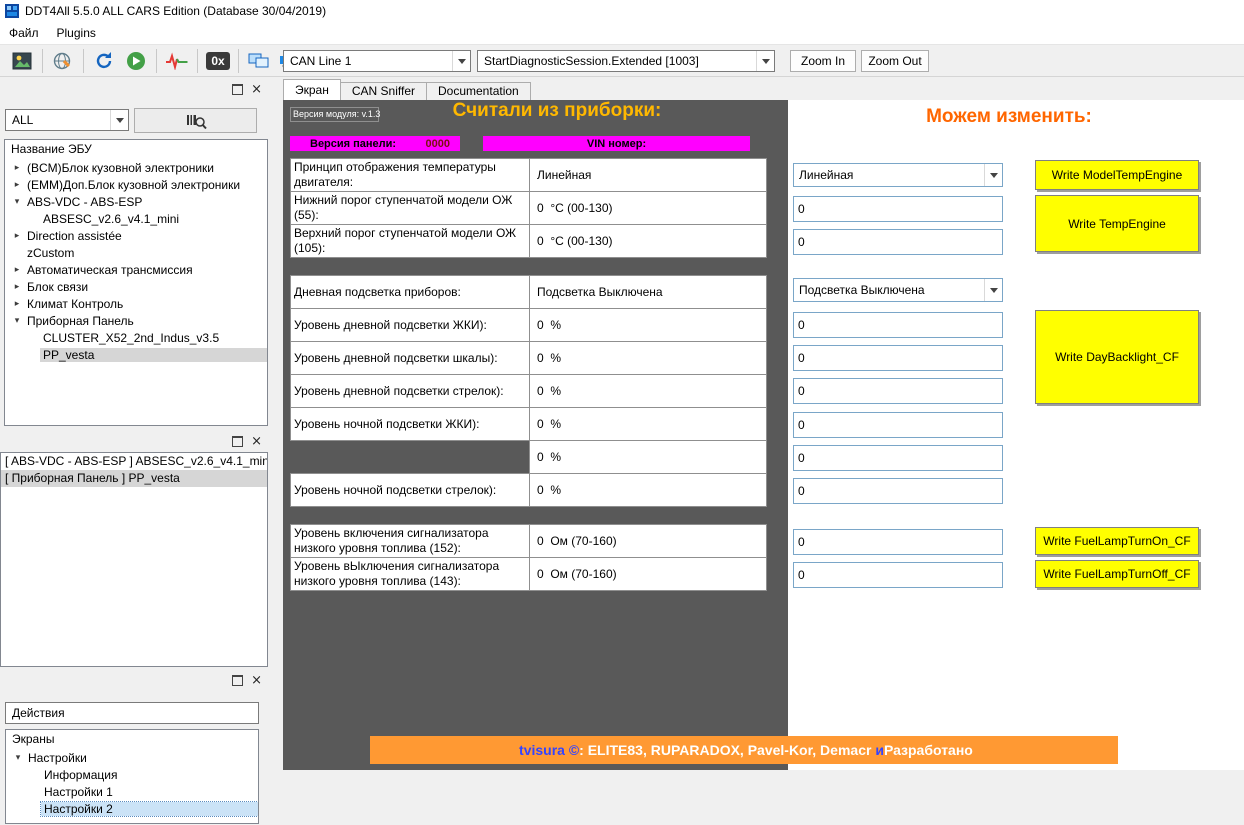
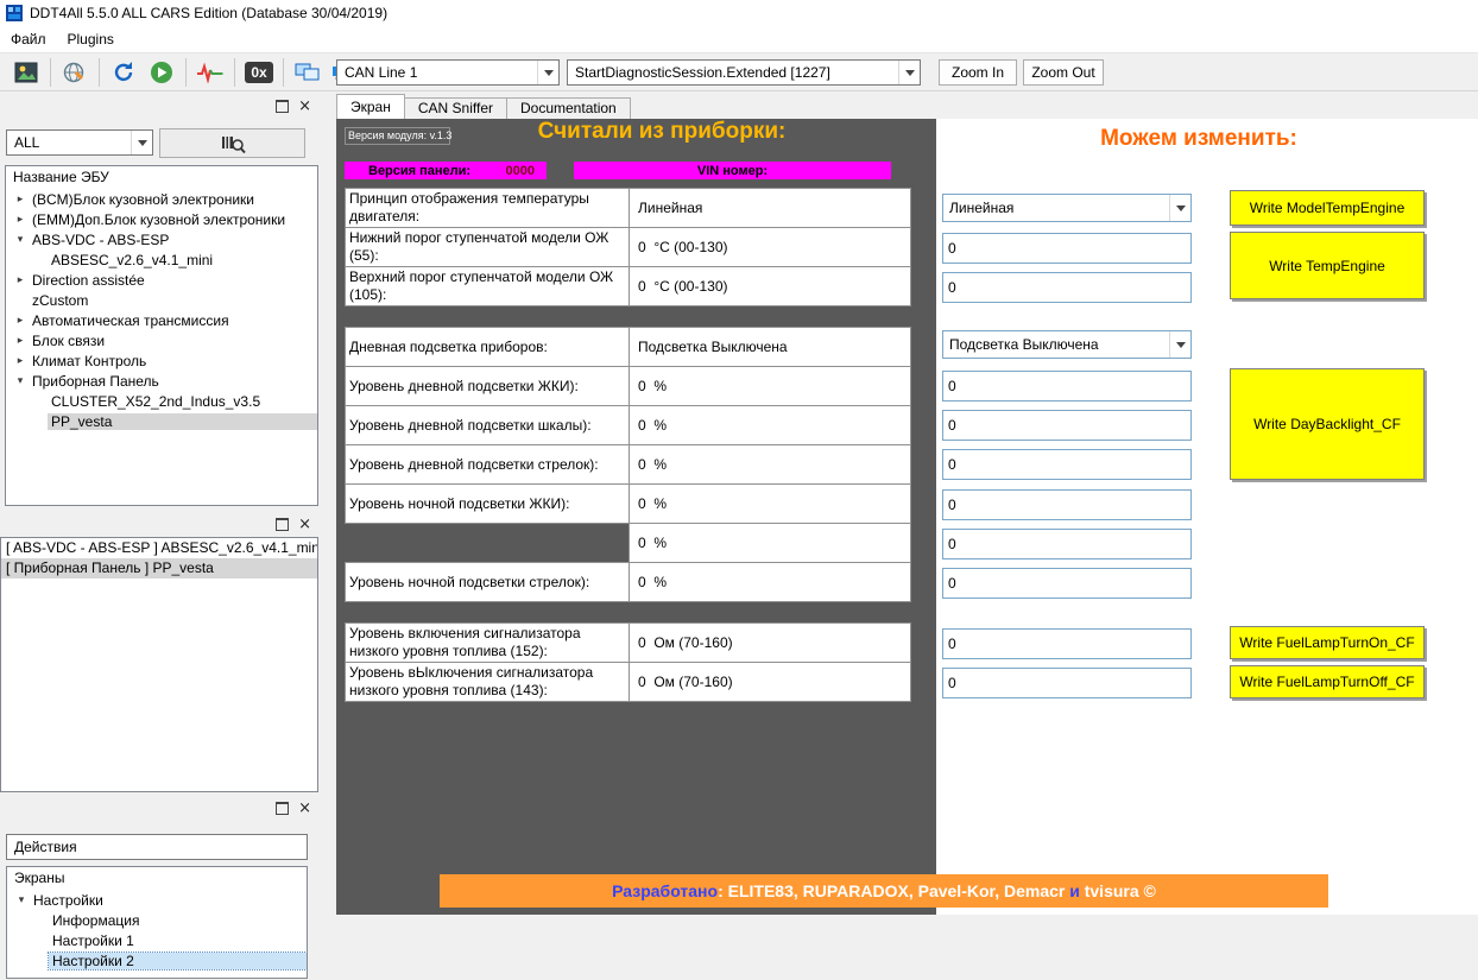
  DDT4All 5.5.0 ALL CARS Edition (Database 30/04/2019)
  Файл
  Plugins
  0x
  CAN Line 1
- StartDiagnosticSession.Extended [1003]
+ StartDiagnosticSession.Extended [1227]
  Zoom In
  Zoom Out
  ×
  ALL
  Название ЭБУ
  ▸
  (BCM)Блок кузовной электроники
  ▸
  (EMM)Доп.Блок кузовной электроники
  ▾
  ABS-VDC - ABS-ESP
  ABSESC_v2.6_v4.1_mini
  ▸
  Direction assistée
  zCustom
  ▸
  Автоматическая трансмиссия
  ▸
  Блок связи
  ▸
  Климат Контроль
  ▾
  Приборная Панель
  CLUSTER_X52_2nd_Indus_v3.5
  PP_vesta
  ×
  [ ABS-VDC - ABS-ESP ] ABSESC_v2.6_v4.1_min
  [ Приборная Панель ] PP_vesta
  ×
  Действия
  Экраны
  ▾
  Настройки
  Информация
  Настройки 1
  Настройки 2
  Экран
  CAN Sniffer
  Documentation
  Версия модуля: v.1.3
  Считали из приборки:
  Можем изменить:
  Версия панели:
  0000
  VIN номер:
  Принцип отображения температуры двигателя:
  Линейная
  Нижний порог ступенчатой модели ОЖ (55):
  0 °C (00-130)
  Верхний порог ступенчатой модели ОЖ (105):
  0 °C (00-130)
  Дневная подсветка приборов:
  Подсветка Выключена
  Уровень дневной подсветки ЖКИ):
  0 %
  Уровень дневной подсветки шкалы):
  0 %
  Уровень дневной подсветки стрелок):
  0 %
  Уровень ночной подсветки ЖКИ):
  0 %
  0 %
  Уровень ночной подсветки стрелок):
  0 %
  Уровень включения сигнализатора низкого уровня топлива (152):
  0 Ом (70-160)
  Уровень вЫключения сигнализатора низкого уровня топлива (143):
  0 Ом (70-160)
  Линейная
  0
  0
  Подсветка Выключена
  0
  0
  0
  0
  0
  0
  0
  0
  Write ModelTempEngine
  Write TempEngine
  Write DayBacklight_CF
  Write FuelLampTurnOn_CF
  Write FuelLampTurnOff_CF
- tvisura ©
+ Разработано
  : ELITE83, RUPARADOX, Pavel-Kor, Demacr
  и
- Разработано
+ tvisura ©
